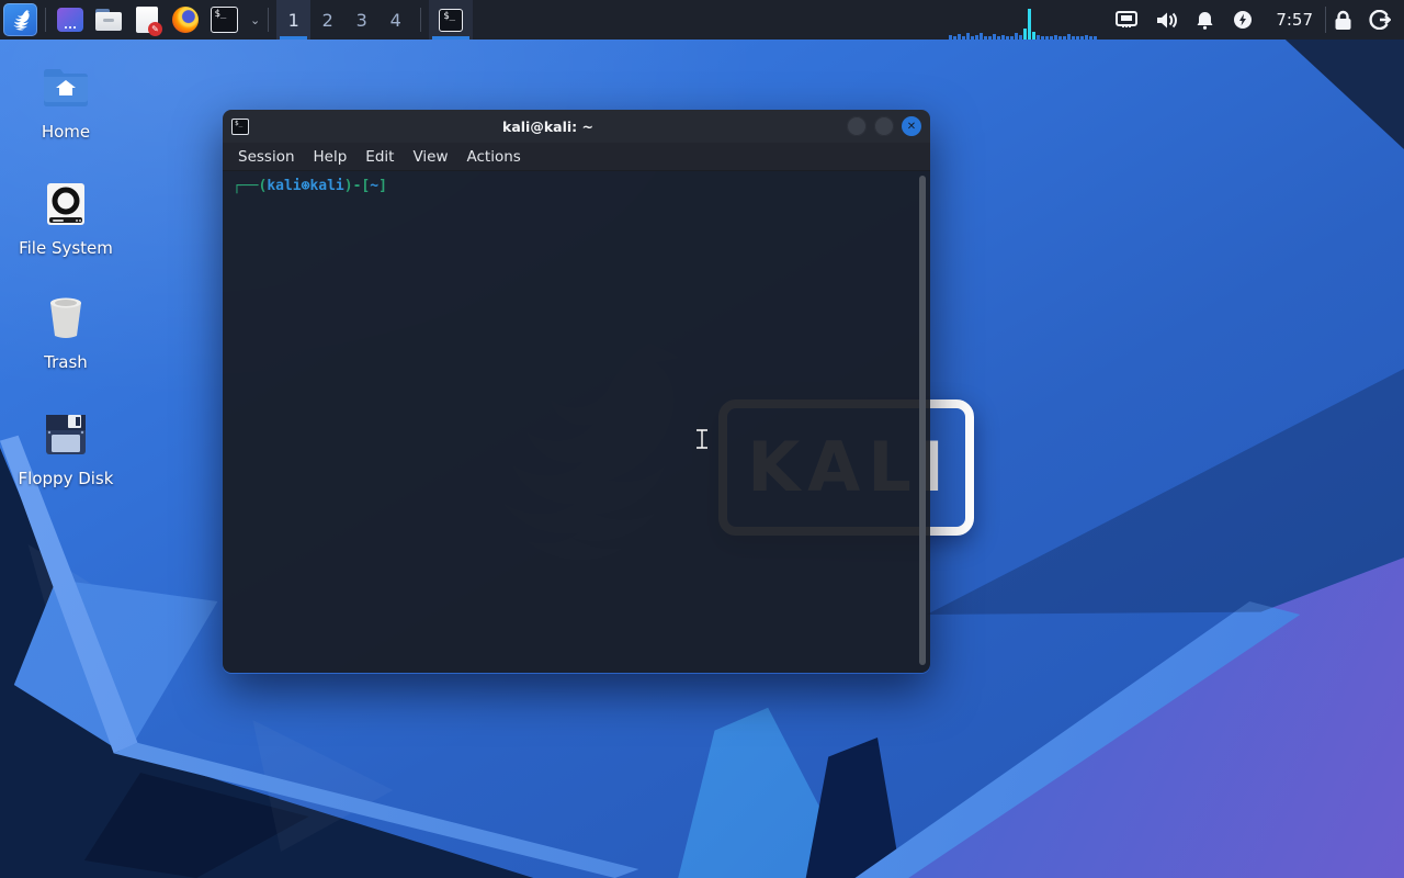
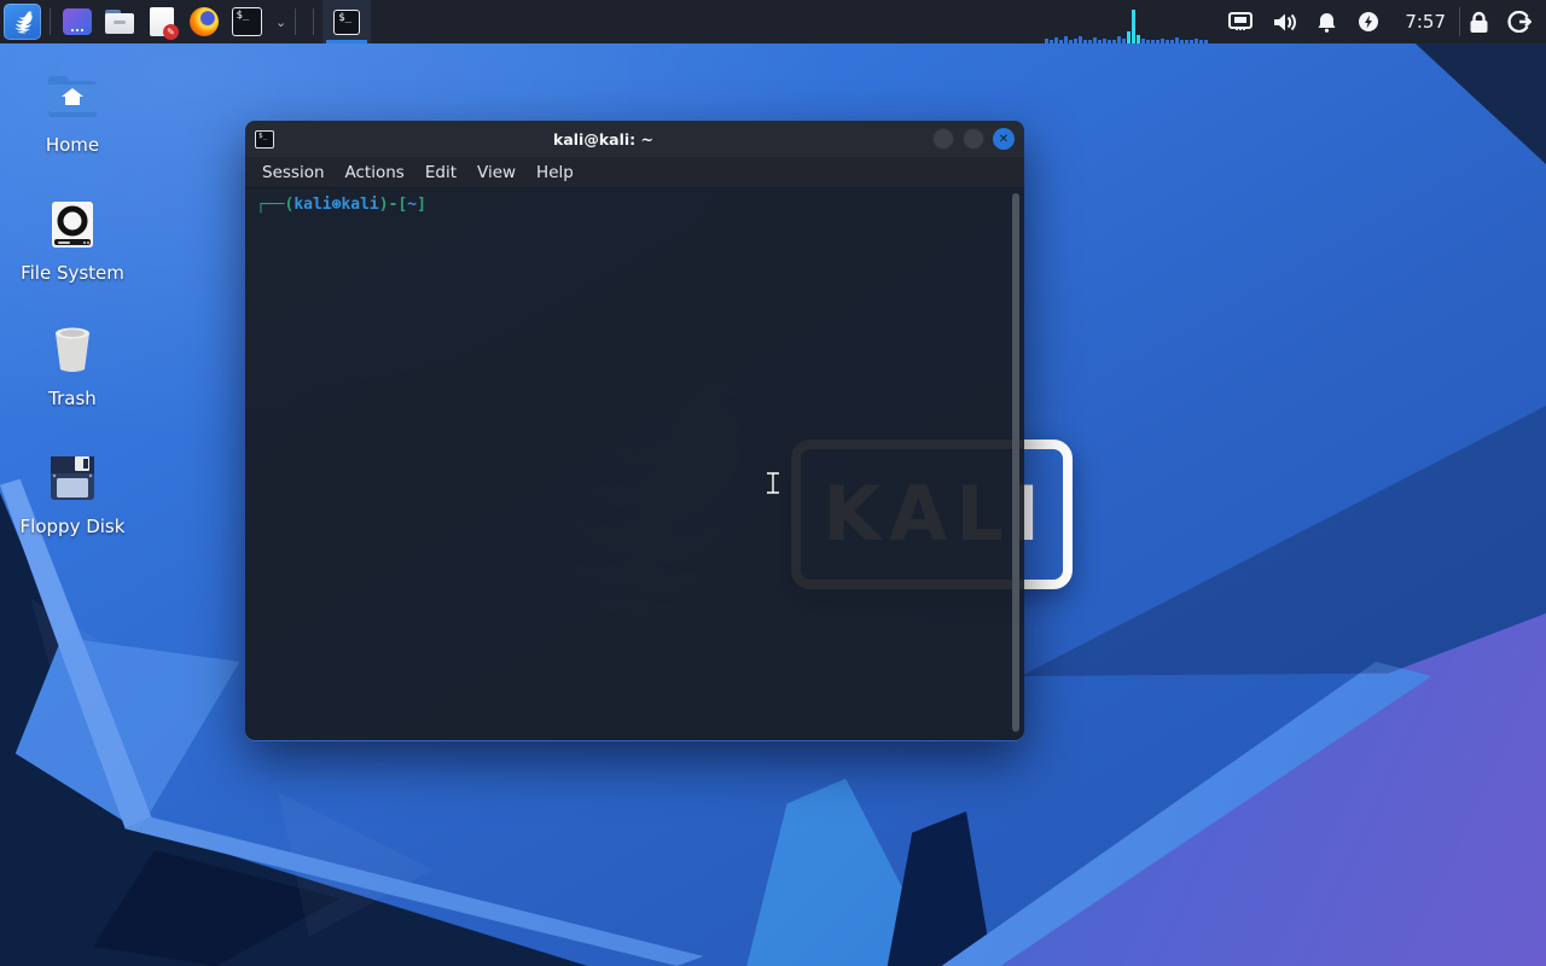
  Home
  File System
  Trash
  Floppy Disk
  ⌄
- 1
- 2
- 3
- 4
  7:57
  kali@kali: ~
  Session
- Help
+ Actions
  Edit
  View
- Actions
+ Help
  ┌──(kali⊛kali)-[~]
